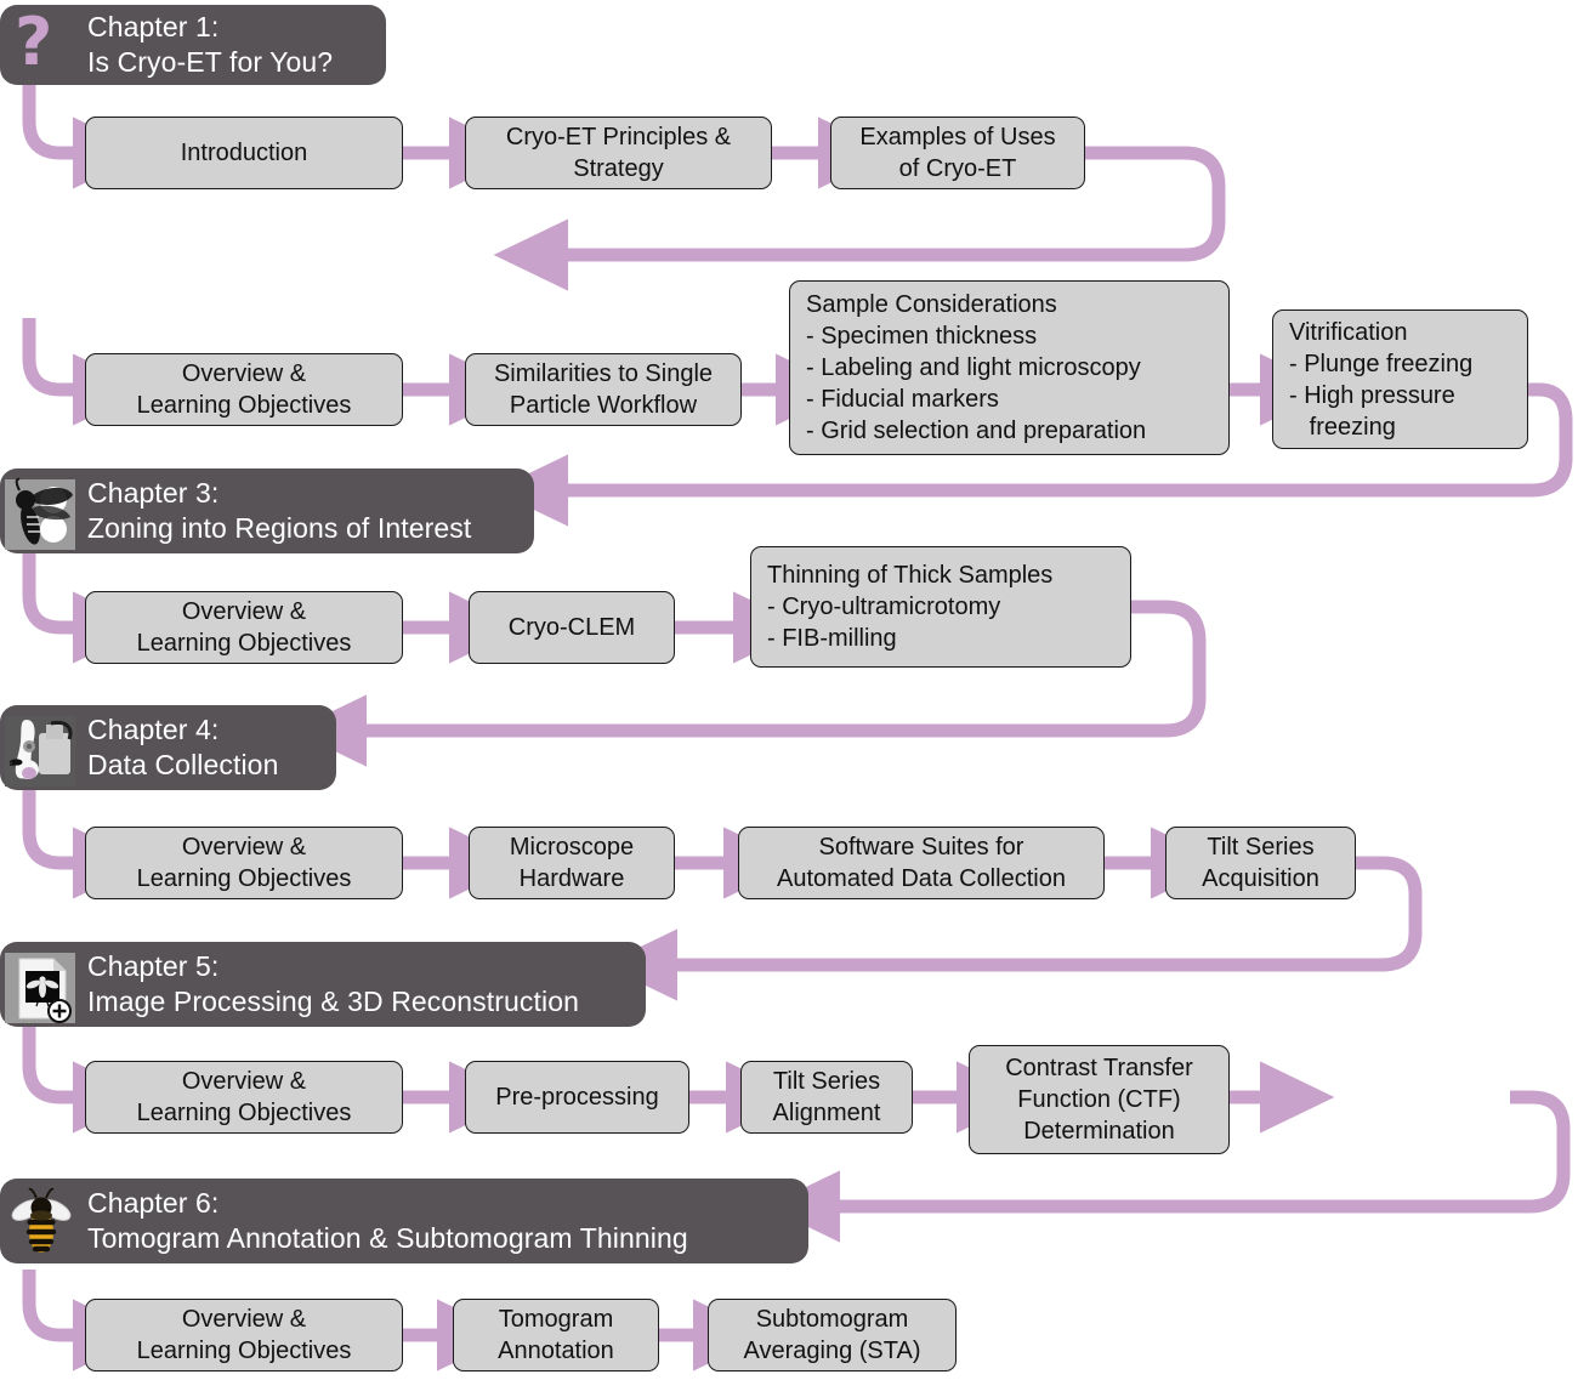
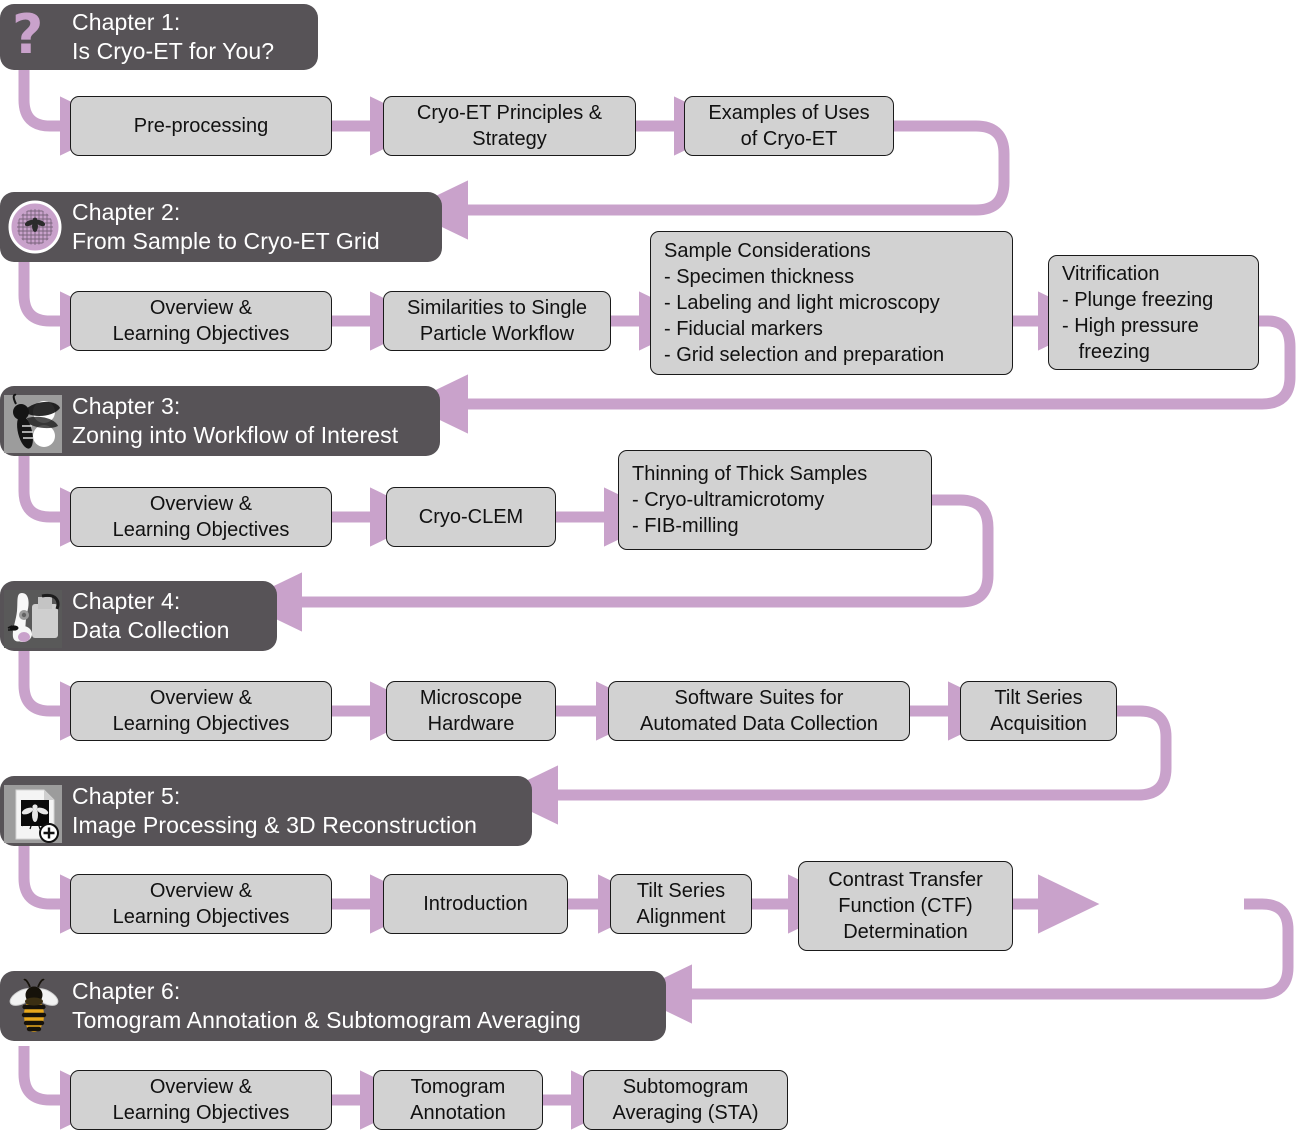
  ?
  Chapter 1:
  Is Cryo-ET for You?
- Introduction
+ Pre-processing
  Cryo-ET Principles &
  Strategy
  Examples of Uses
  of Cryo-ET
+ Chapter 2:
+ From Sample to Cryo-ET Grid
  Overview &
  Learning Objectives
  Similarities to Single
  Particle Workflow
  Sample Considerations
  - Specimen thickness
  - Labeling and light microscopy
  - Fiducial markers
  - Grid selection and preparation
  Vitrification
  - Plunge freezing
  - High pressure
  freezing
  Chapter 3:
- Zoning into Regions of Interest
+ Zoning into Workflow of Interest
  Overview &
  Learning Objectives
  Cryo-CLEM
  Thinning of Thick Samples
  - Cryo-ultramicrotomy
  - FIB-milling
  Chapter 4:
  Data Collection
  Overview &
  Learning Objectives
  Microscope
  Hardware
  Software Suites for
  Automated Data Collection
  Tilt Series
  Acquisition
  Chapter 5:
  Image Processing & 3D Reconstruction
  Overview &
  Learning Objectives
- Pre-processing
+ Introduction
  Tilt Series
  Alignment
  Contrast Transfer
  Function (CTF)
  Determination
  Chapter 6:
- Tomogram Annotation & Subtomogram Thinning
+ Tomogram Annotation & Subtomogram Averaging
  Overview &
  Learning Objectives
  Tomogram
  Annotation
  Subtomogram
  Averaging (STA)
